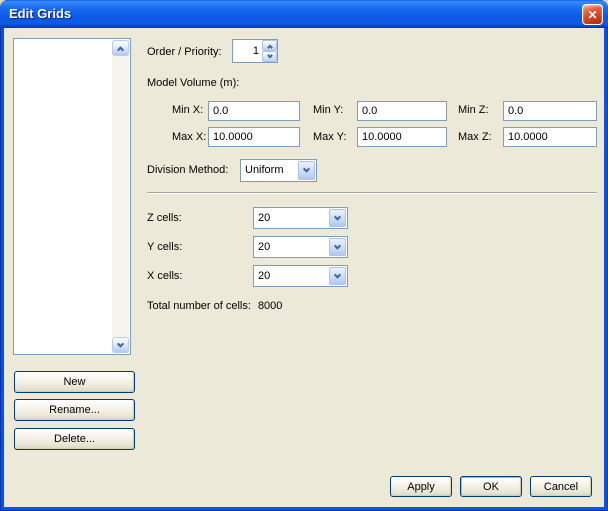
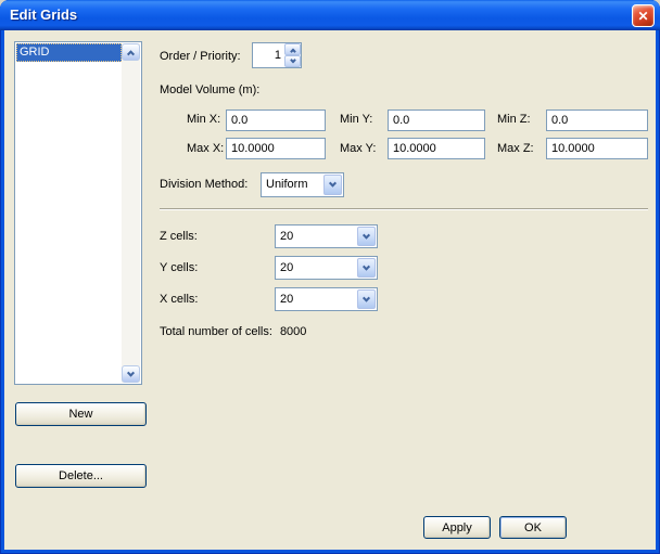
  Edit Grids
  ✕
+ GRID
  New
- Rename...
  Delete...
  Order / Priority:
  1
  Model Volume (m):
  Min X:
  0.0
  Min Y:
  0.0
  Min Z:
  0.0
  Max X:
  10.0000
  Max Y:
  10.0000
  Max Z:
  10.0000
  Division Method:
  Uniform
  Z cells:
  20
  Y cells:
  20
  X cells:
  20
  Total number of cells:
  8000
  Apply
  OK
- Cancel
